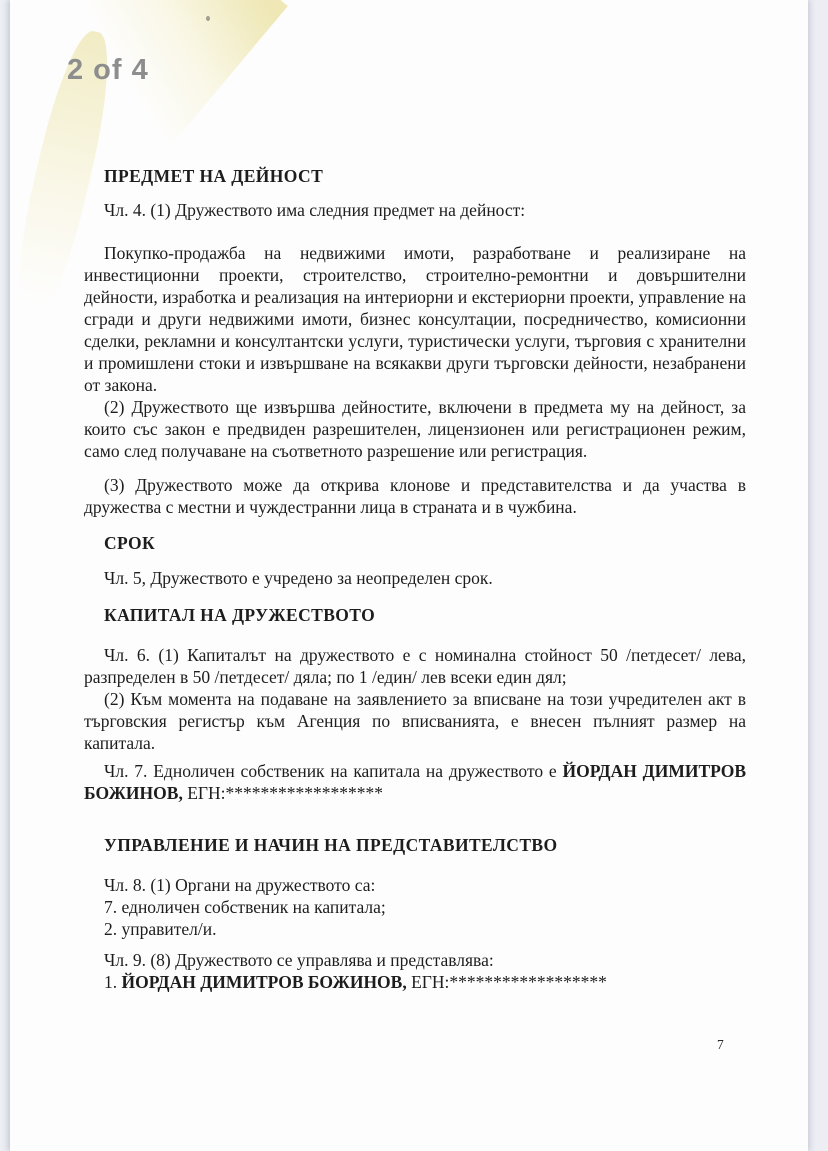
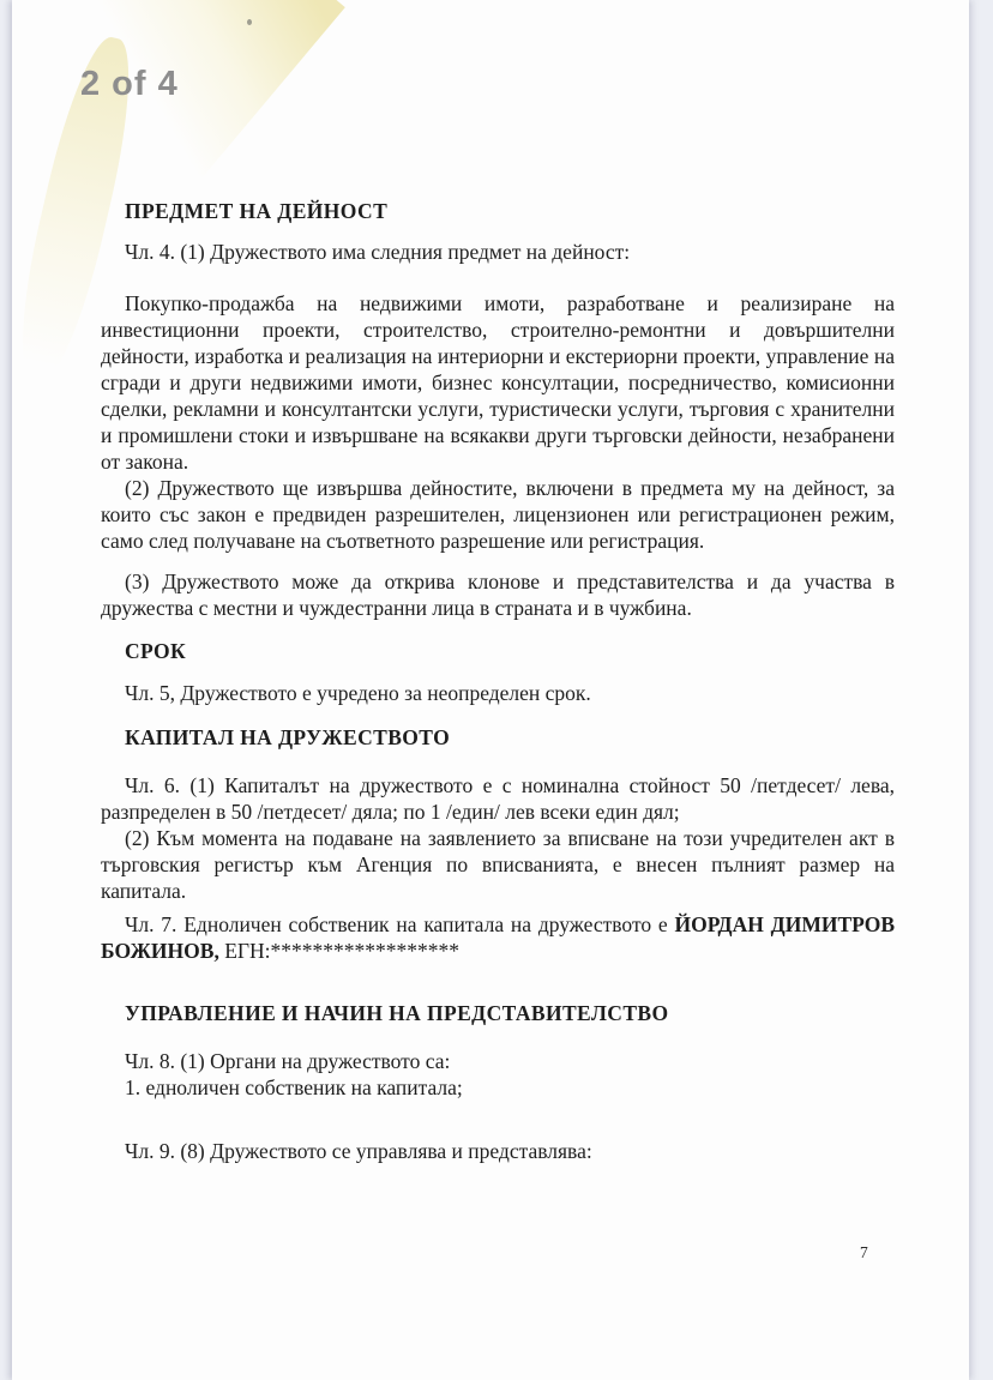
  2 of 4
  ПРЕДМЕТ НА ДЕЙНОСТ
  Чл. 4. (1) Дружеството има следния предмет на дейност:
  Покупко-продажба на недвижими имоти, разработване и реализиране на инвестиционни проекти, строителство, строително-ремонтни и довършителни дейности, изработка и реализация на интериорни и екстериорни проекти, управление на сгради и други недвижими имоти, бизнес консултации, посредничество, комисионни сделки, рекламни и консултантски услуги, туристически услуги, търговия с хранителни и промишлени стоки и извършване на всякакви други търговски дейности, незабранени от закона.
  (2) Дружеството ще извършва дейностите, включени в предмета му на дейност, за които със закон е предвиден разрешителен, лицензионен или регистрационен режим, само след получаване на съответното разрешение или регистрация.
  (3) Дружеството може да открива клонове и представителства и да участва в дружества с местни и чуждестранни лица в страната и в чужбина.
  СРОК
  Чл. 5, Дружеството е учредено за неопределен срок.
  КАПИТАЛ НА ДРУЖЕСТВОТО
  Чл. 6. (1) Капиталът на дружеството е с номинална стойност 50 /петдесет/ лева, разпределен в 50 /петдесет/ дяла; по 1 /един/ лев всеки един дял;
  (2) Към момента на подаване на заявлението за вписване на този учредителен акт в търговския регистър към Агенция по вписванията, е внесен пълният размер на капитала.
  Чл. 7. Едноличен собственик на капитала на дружеството е ЙОРДАН ДИМИТРОВ БОЖИНОВ, ЕГН:******************
  УПРАВЛЕНИЕ И НАЧИН НА ПРЕДСТАВИТЕЛСТВО
  Чл. 8. (1) Органи на дружеството са:
- 7. едноличен собственик на капитала;
+ 1. едноличен собственик на капитала;
- 2. управител/и.
  Чл. 9. (8) Дружеството се управлява и представлява:
- 1. ЙОРДАН ДИМИТРОВ БОЖИНОВ, ЕГН:******************
  7
